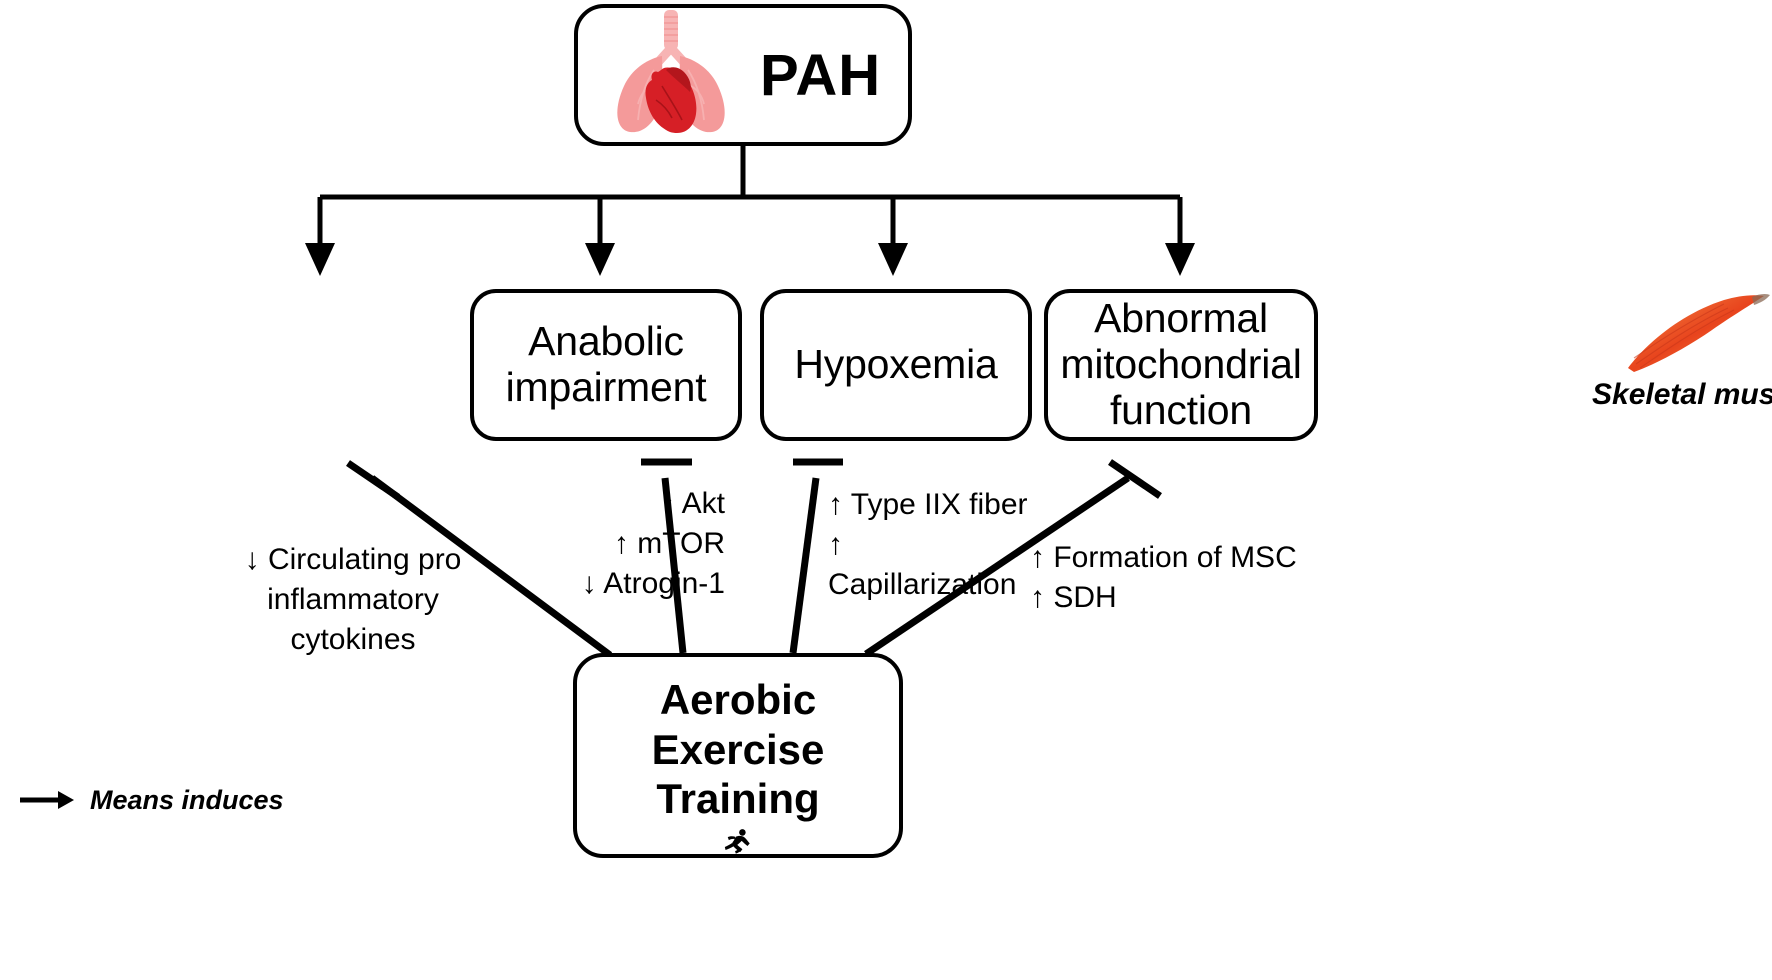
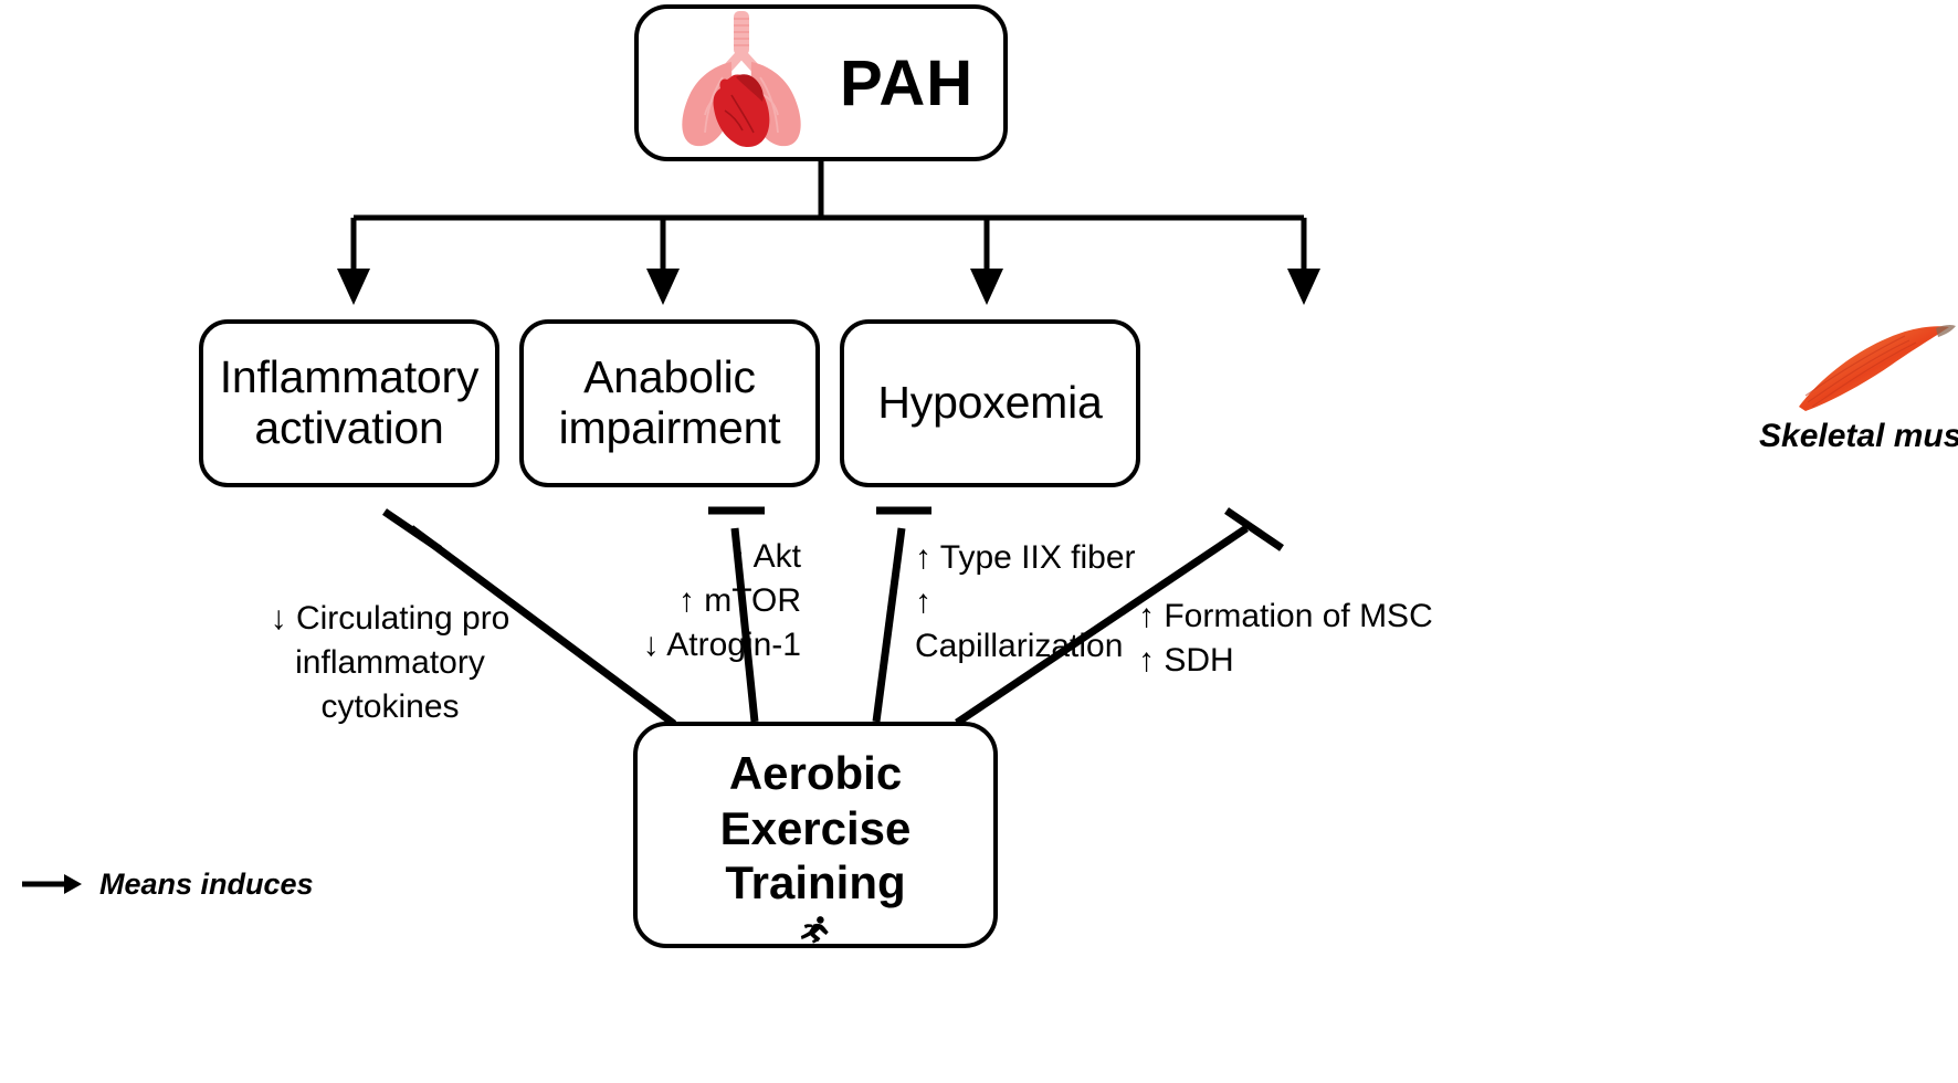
  PAH
+ Inflammatory activation
  Anabolic impairment
  Hypoxemia
- Abnormal mitochondrial function
  Aerobic Exercise Training
  ↓ Circulating pro
  inflammatory
  cytokines
  ↑ Akt
  ↑ mTOR
  ↓ Atrogin-1
  ↑ Type IIX fiber
  ↑ Capillarization
  ↑ Formation of MSC
  ↑ SDH
  Skeletal mus
  Means induces
